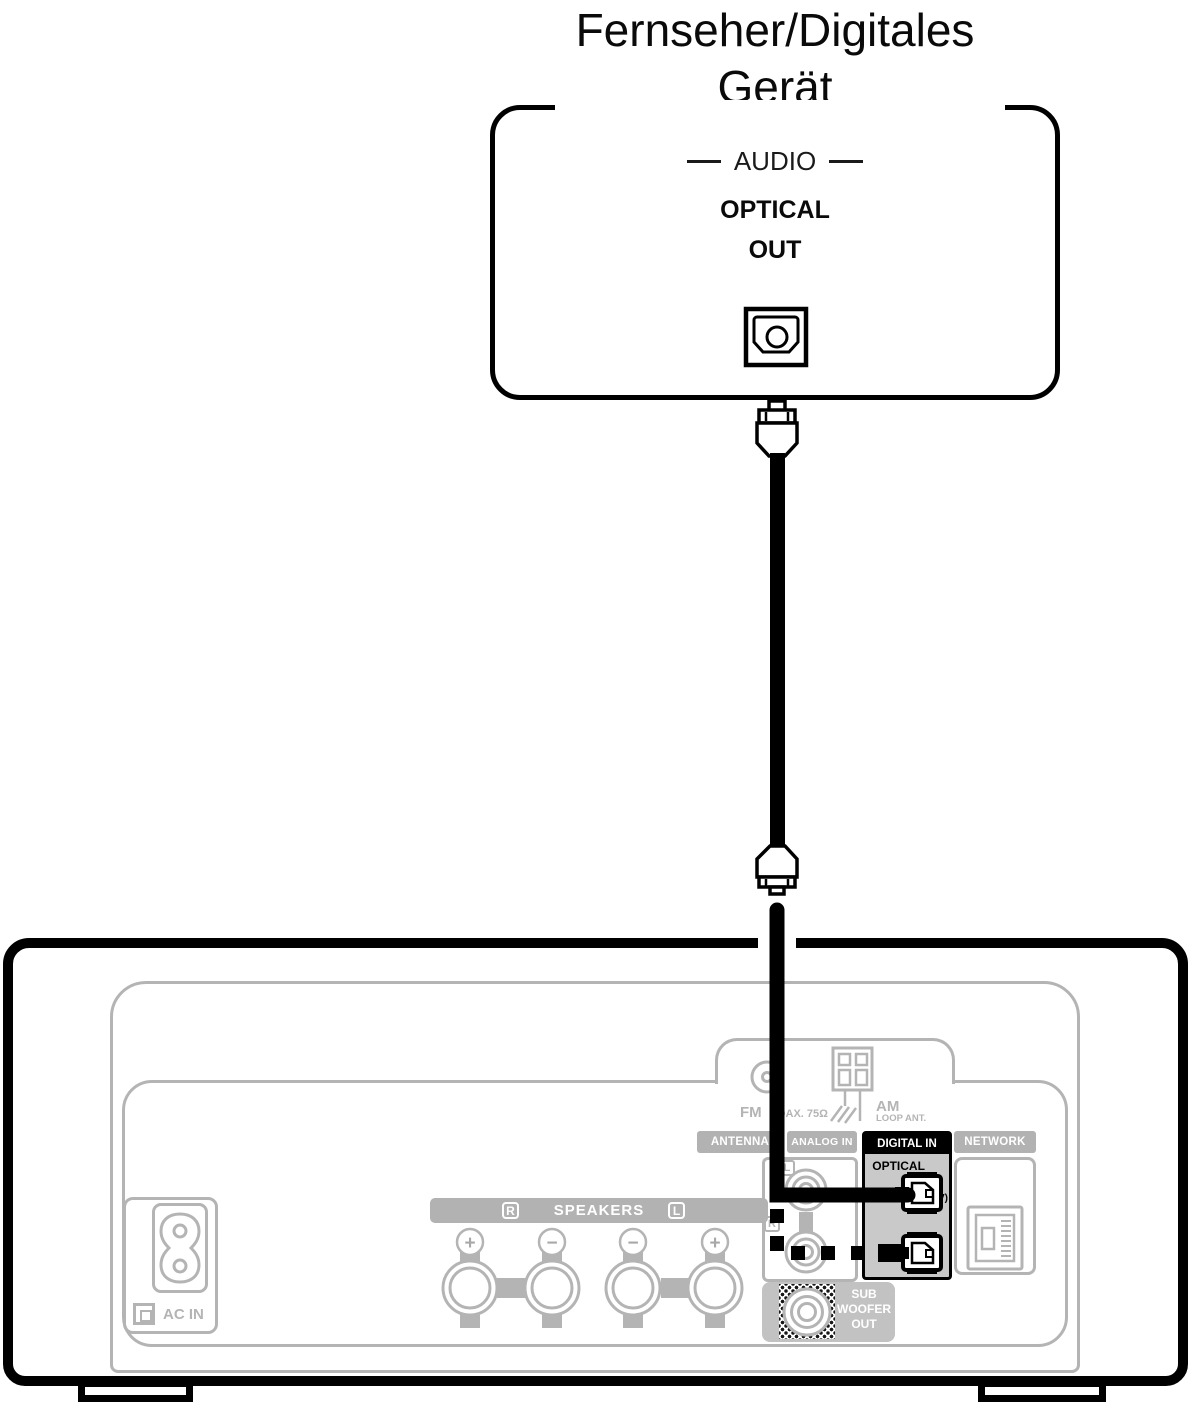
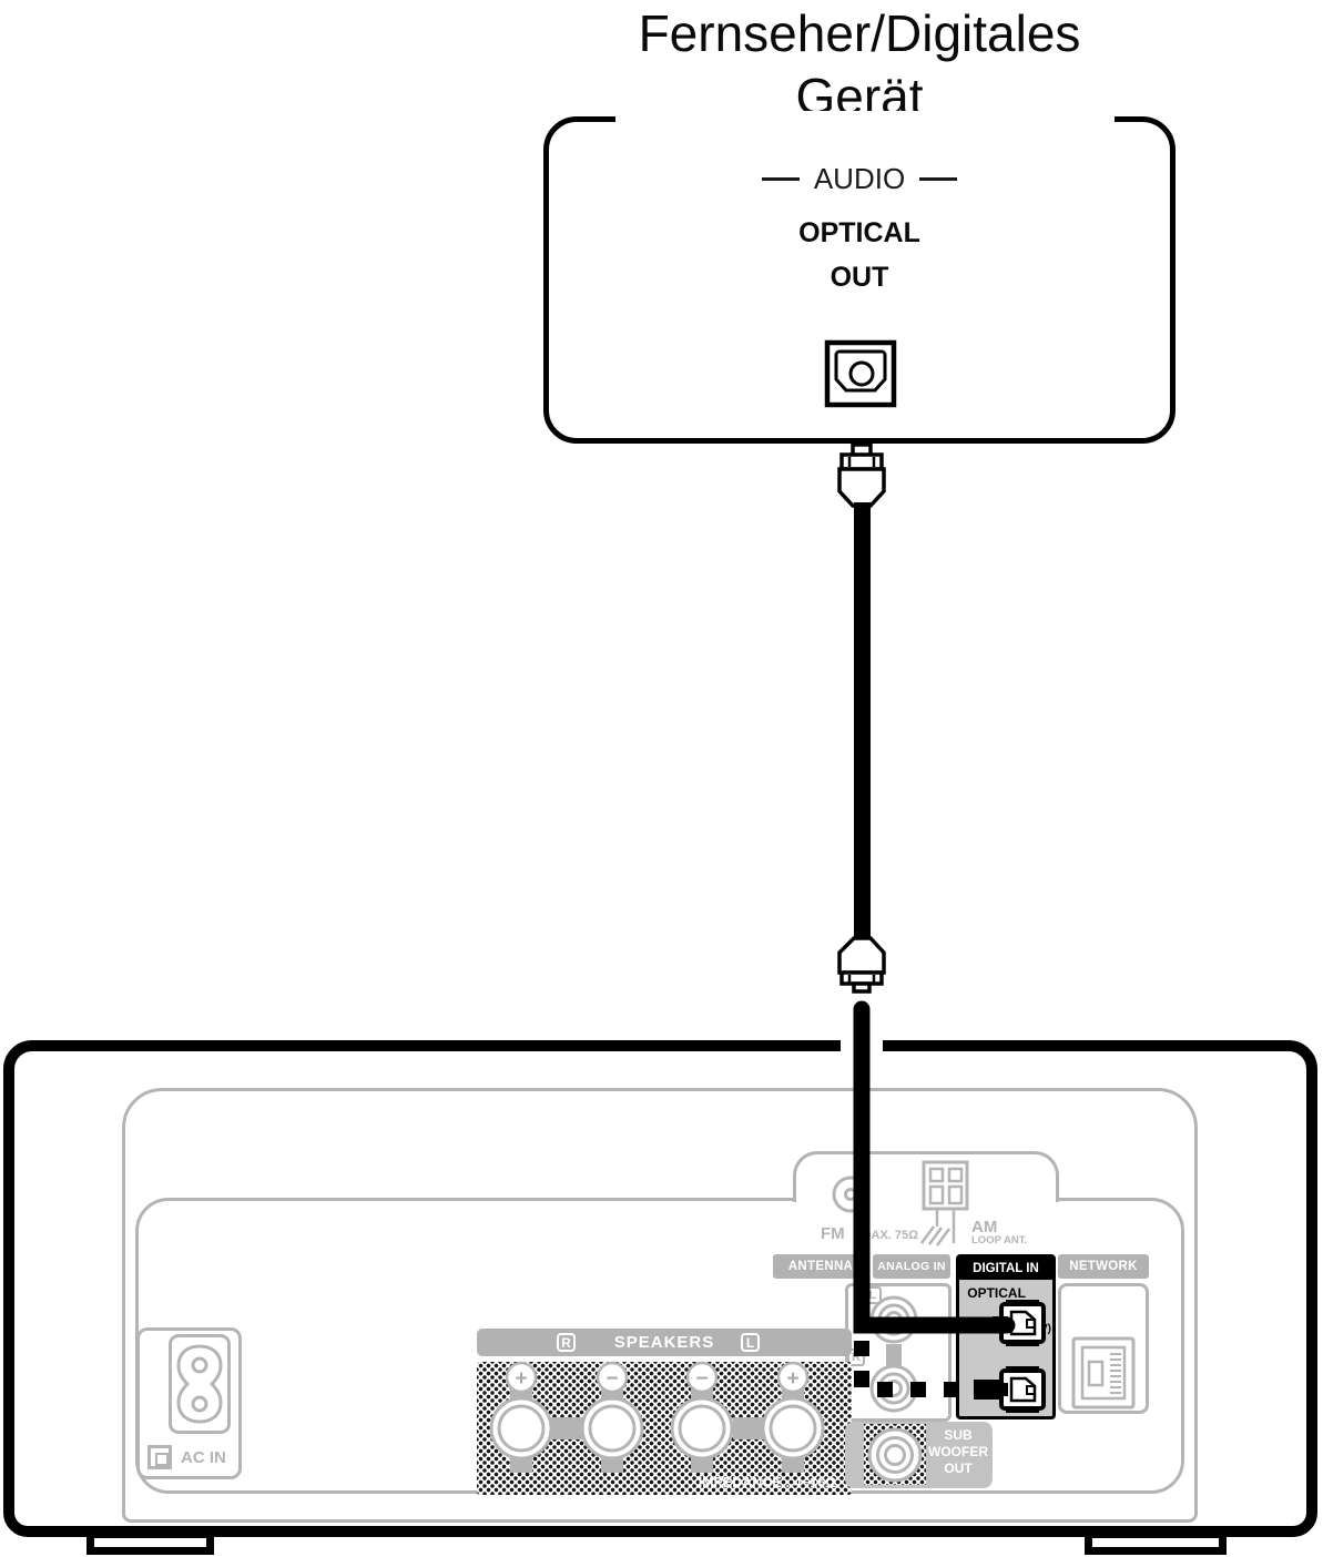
  Fernseher/Digitales
  Gerät
  AUDIO
  OPTICAL
  OUT
  FM
  AX. 75Ω
  AM
  LOOP ANT.
  ANTENNA
  ANALOG IN
  NETWORK
  L
  R
  DIGITAL IN
  OPTICAL
  R
  SPEAKERS
  L
+ IMPEDANCE : 4~16Ω
  SUB
  WOOFER
  OUT
  AC IN
  +
  −
  −
  +
